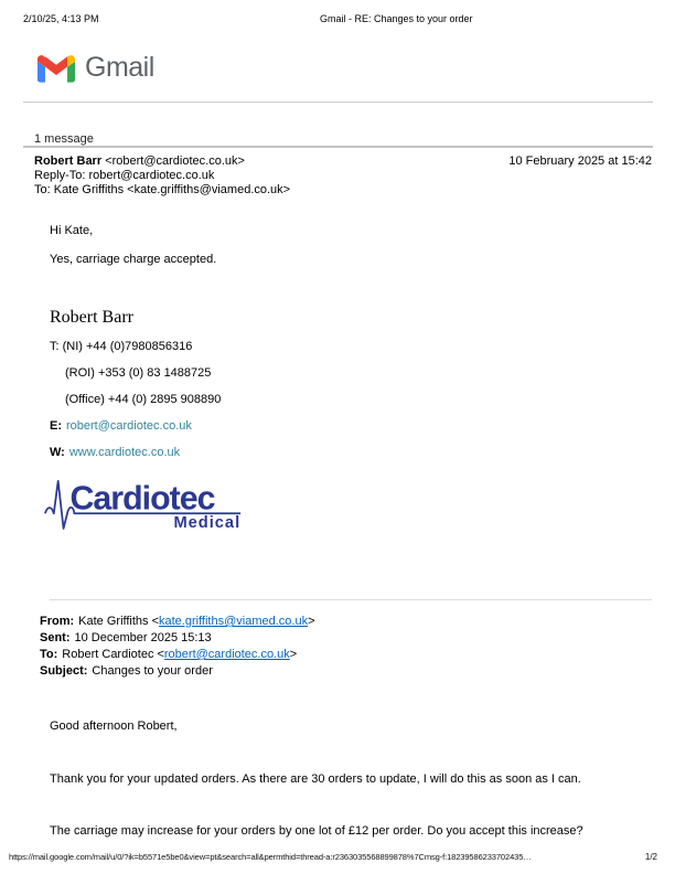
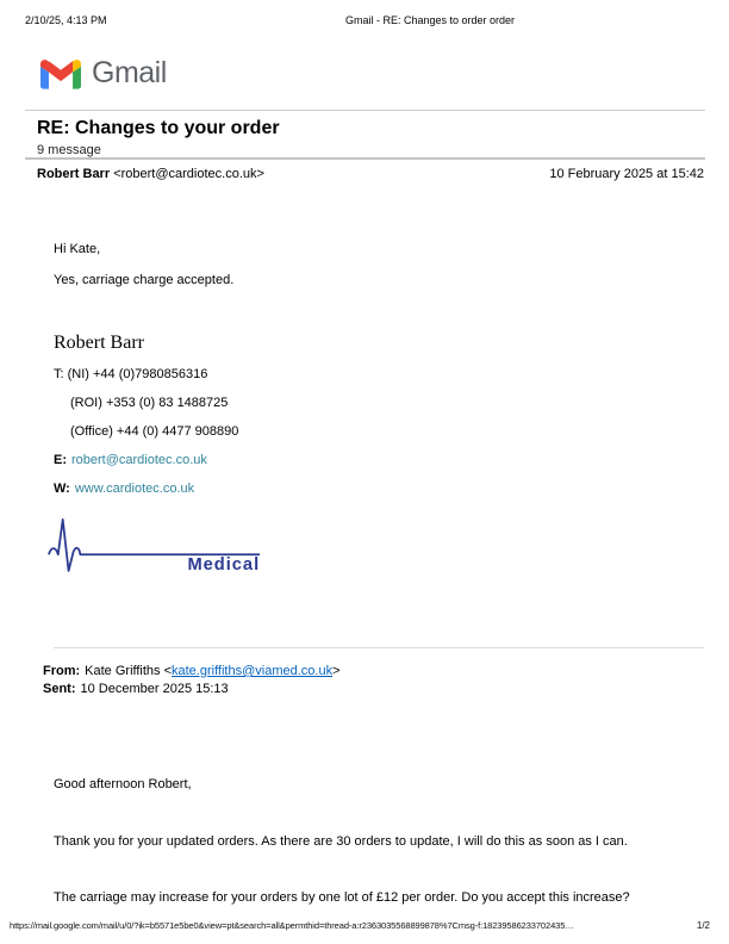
  2/10/25, 4:13 PM
- Gmail - RE: Changes to your order
+ Gmail - RE: Changes to order order
  Gmail
+ RE: Changes to your order
- 1 message
+ 9 message
  Robert Barr <robert@cardiotec.co.uk>
- Reply-To: robert@cardiotec.co.uk
- To: Kate Griffiths <kate.griffiths@viamed.co.uk>
  10 February 2025 at 15:42
  Hi Kate,
  Yes, carriage charge accepted.
  Robert Barr
  T: (NI) +44 (0)7980856316
  (ROI) +353 (0) 83 1488725
- (Office) +44 (0) 2895 908890
+ (Office) +44 (0) 4477 908890
  E: robert@cardiotec.co.uk
  W: www.cardiotec.co.uk
- Cardiotec
  Medical
  From: Kate Griffiths <kate.griffiths@viamed.co.uk>
  Sent: 10 December 2025 15:13
- To: Robert Cardiotec <robert@cardiotec.co.uk>
- Subject: Changes to your order
  Good afternoon Robert,
  Thank you for your updated orders. As there are 30 orders to update, I will do this as soon as I can.
  The carriage may increase for your orders by one lot of £12 per order. Do you accept this increase?
  https://mail.google.com/mail/u/0/?ik=b5571e5be0&view=pt&search=all&permthid=thread-a:r2363035568899878%7Cmsg-f:18239586233702435…
  1/2
